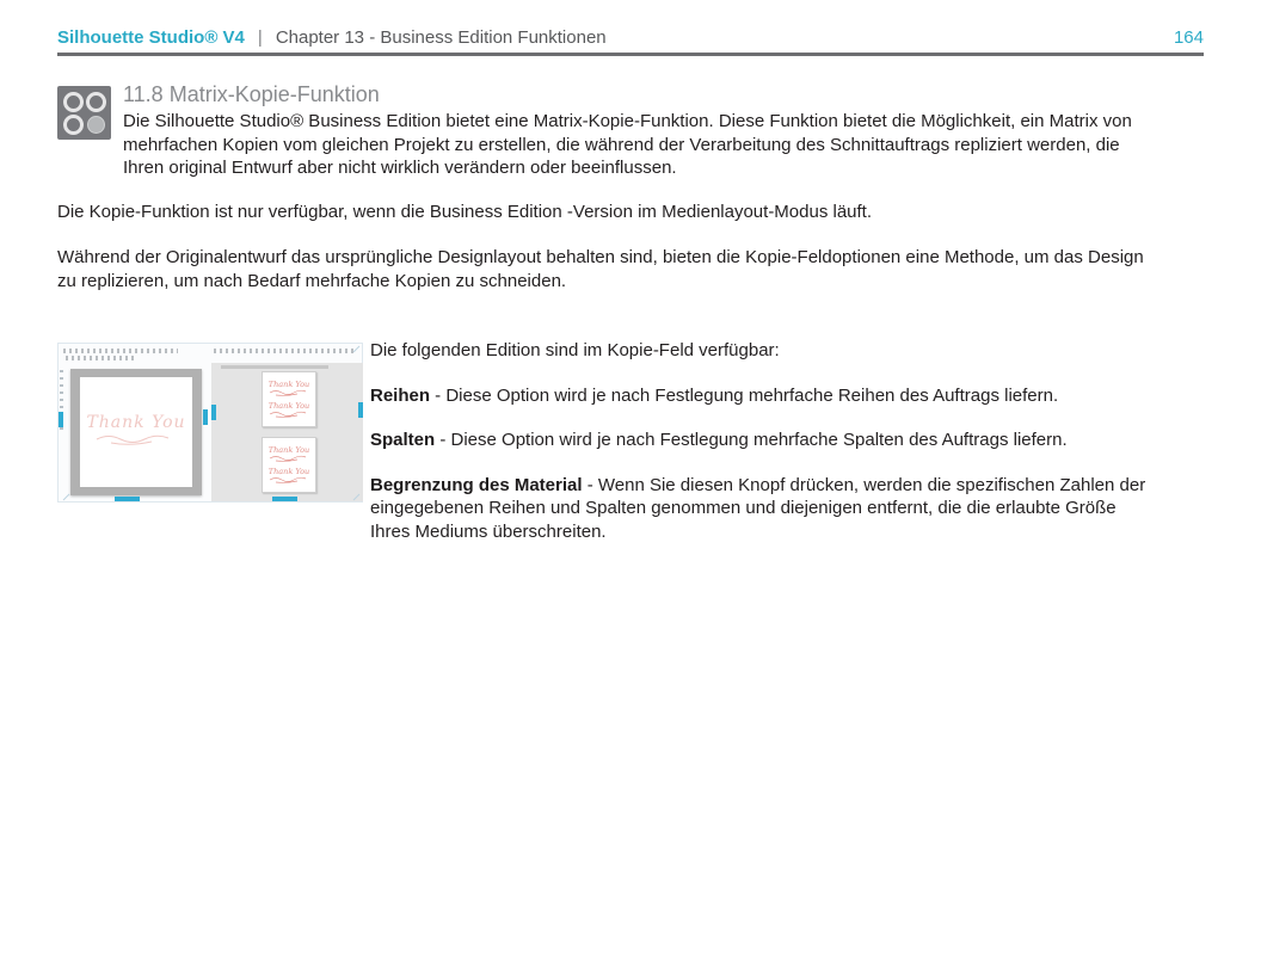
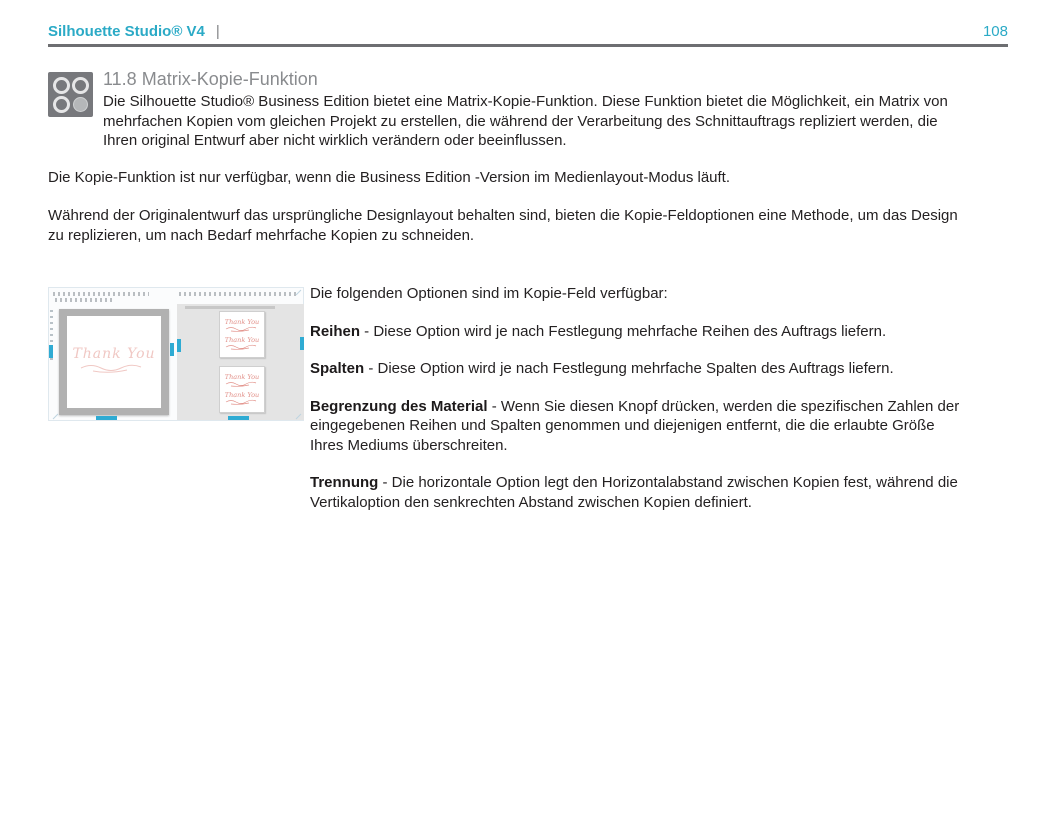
  Silhouette Studio® V4
  |
- Chapter 13 - Business Edition Funktionen
- 164
+ 108
  11.8 Matrix-Kopie-Funktion
  Die Silhouette Studio® Business Edition bietet eine Matrix-Kopie-Funktion. Diese Funktion bietet die Möglichkeit, ein Matrix von mehrfachen Kopien vom gleichen Projekt zu erstellen, die während der Verarbeitung des Schnittauftrags repliziert werden, die Ihren original Entwurf aber nicht wirklich verändern oder beeinflussen.
  Die Kopie-Funktion ist nur verfügbar, wenn die Business Edition -Version im Medienlayout-Modus läuft.
  Während der Originalentwurf das ursprüngliche Designlayout behalten sind, bieten die Kopie-Feldoptionen eine Methode, um das Design zu replizieren, um nach Bedarf mehrfache Kopien zu schneiden.
  Thank You
  Thank You
  Thank You
  Thank You
  Thank You
- Die folgenden Edition sind im Kopie-Feld verfügbar:
+ Die folgenden Optionen sind im Kopie-Feld verfügbar:
  Reihen - Diese Option wird je nach Festlegung mehrfache Reihen des Auftrags liefern.
  Spalten - Diese Option wird je nach Festlegung mehrfache Spalten des Auftrags liefern.
  Begrenzung des Material - Wenn Sie diesen Knopf drücken, werden die spezifischen Zahlen der eingegebenen Reihen und Spalten genommen und diejenigen entfernt, die die erlaubte Größe Ihres Mediums überschreiten.
+ Trennung - Die horizontale Option legt den Horizontalabstand zwischen Kopien fest, während die Vertikaloption den senkrechten Abstand zwischen Kopien definiert.
